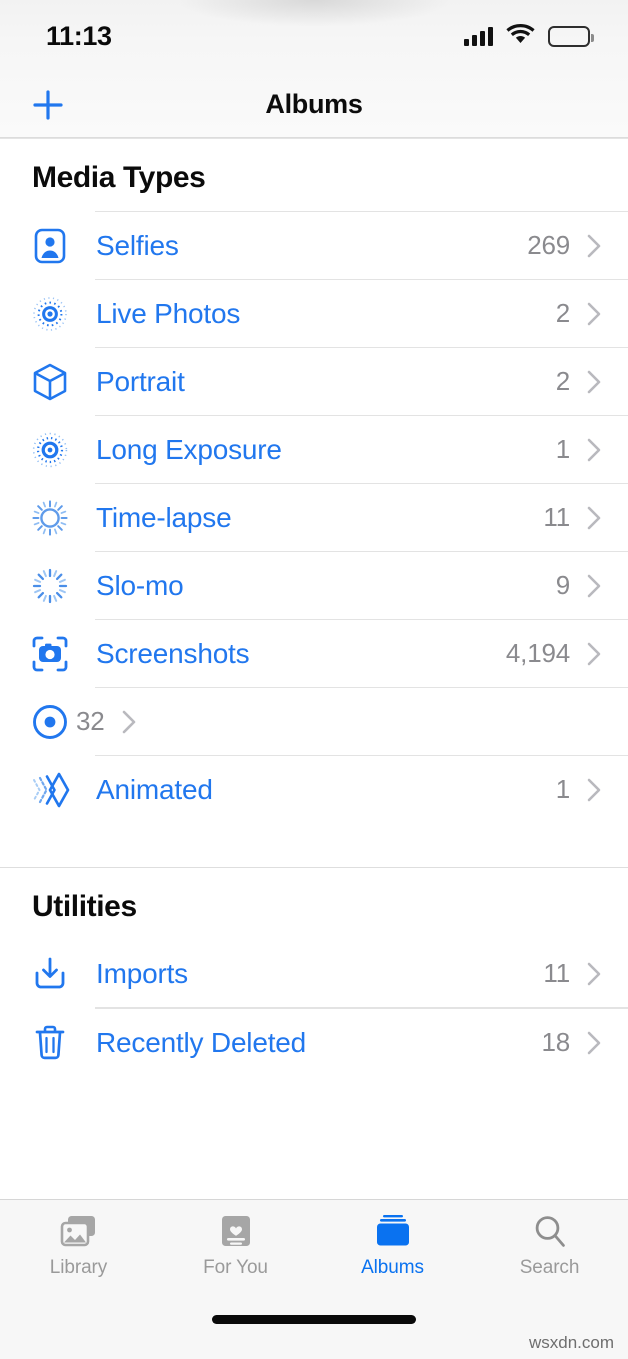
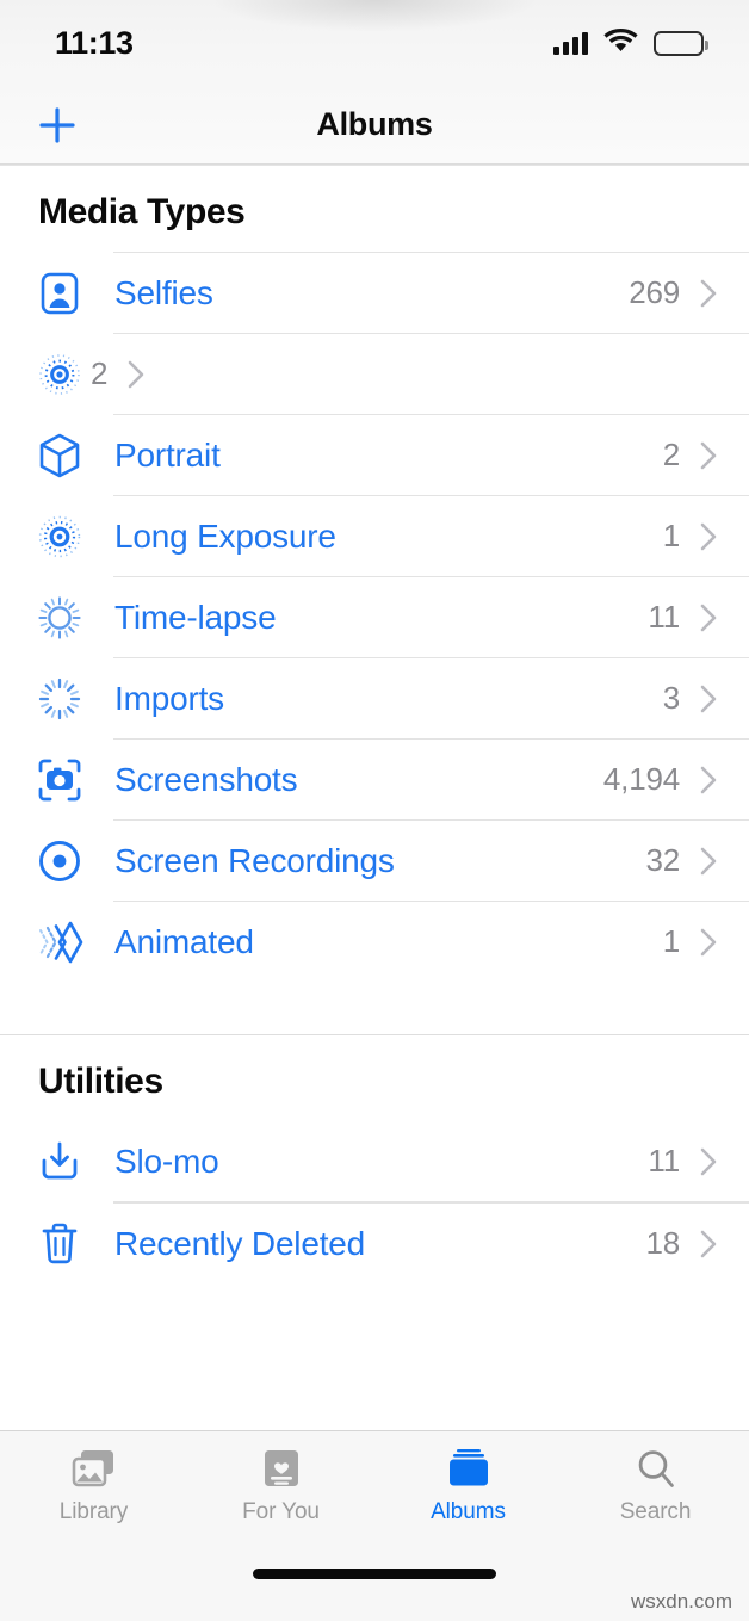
  11:13
  Albums
  Media Types
  Selfies
  269
- Live Photos
  2
  Portrait
  2
  Long Exposure
  1
  Time-lapse
  11
- Slo-mo
+ Imports
- 9
+ 3
  Screenshots
  4,194
+ Screen Recordings
  32
  Animated
  1
  Utilities
- Imports
+ Slo-mo
  11
  Recently Deleted
  18
  Library
  For You
  Albums
  Search
  wsxdn.com
